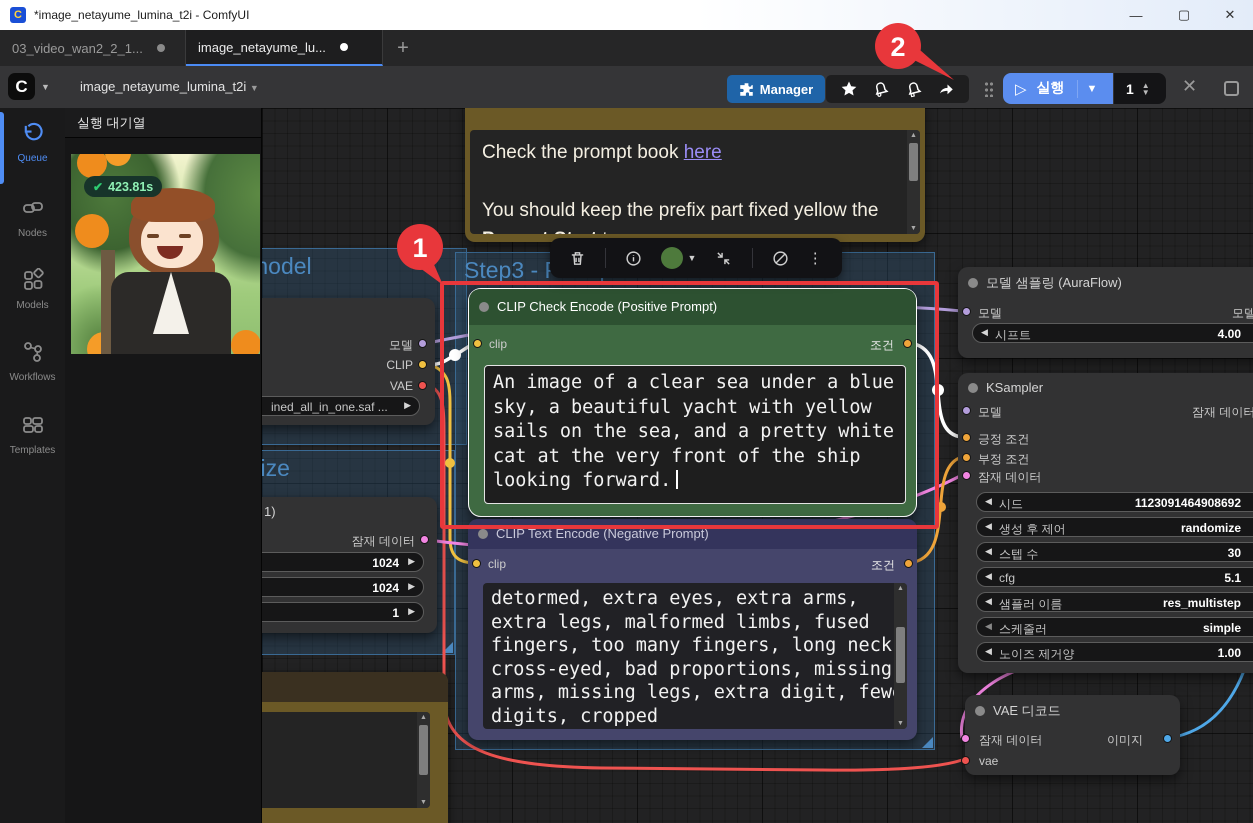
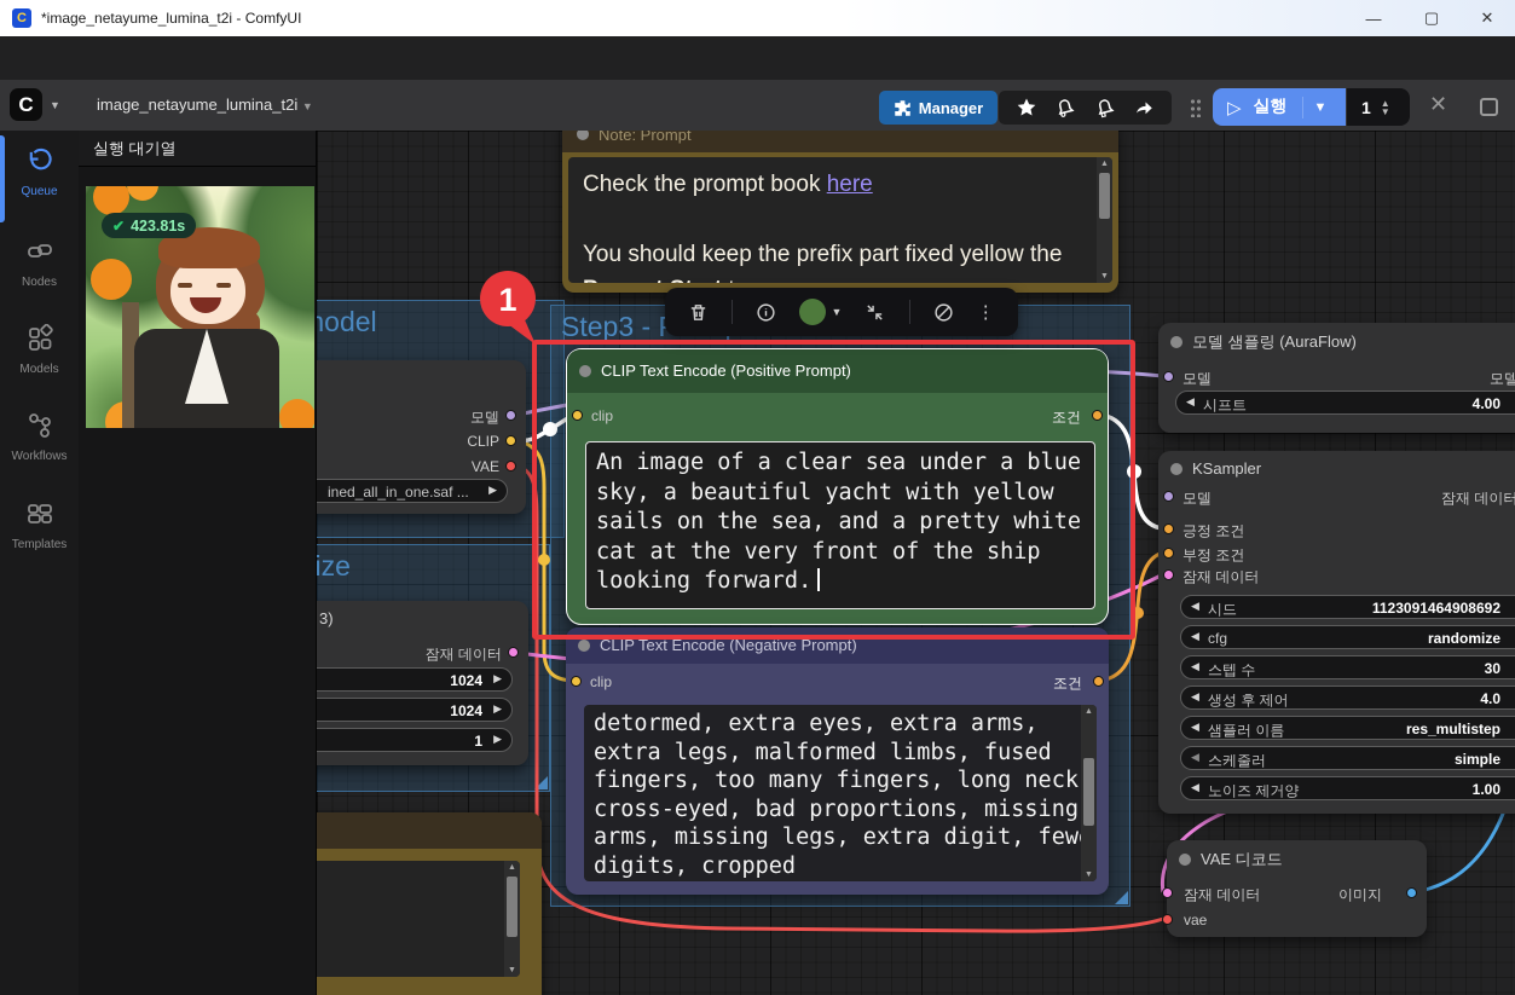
  C
  *image_netayume_lumina_t2i - ComfyUI
  —
  ▢
  ✕
- 03_video_wan2_2_1...
- image_netayume_lu...
- +
  C
  ▼
  image_netayume_lumina_t2i ▼
  Manager
  ▷
  실행
  ▼
  1
  ▲
  ▼
  ✕
  Queue
  Nodes
  Models
  Workflows
  Templates
  실행 대기열
  ✔
  423.81s
  odel
  ize
  모델
  CLIP
  VAE
  ined_all_in_one.saf ...
  ▶
- 1)
+ 3)
  잠재 데이터
  1024
  ▶
  1024
  ▶
  1
  ▶
+ Note: Prompt
  Check the prompt book here
  You should keep the prefix part fixed yellow the
- CLIP Check Encode (Positive Prompt)
+ CLIP Text Encode (Positive Prompt)
  clip
  조건
  An image of a clear sea under a blue
  sky, a beautiful yacht with yellow
  sails on the sea, and a pretty white
  cat at the very front of the ship
  looking forward.
  CLIP Text Encode (Negative Prompt)
  clip
  조건
  detormed, extra eyes, extra arms,
  extra legs, malformed limbs, fused
  fingers, too many fingers, long neck
  cross-eyed, bad proportions, missing
  arms, missing legs, extra digit, few
  digits, cropped
  모델 샘플링 (AuraFlow)
  모델
  모델
  ◀
  시프트
  4.00
  KSampler
  모델
  잠재 데이터
  긍정 조건
  부정 조건
  잠재 데이터
  ◀
  시드
  1123091464908692
  ◀
- 생성 후 제어
+ cfg
  randomize
  ◀
  스텝 수
  30
  ◀
- cfg
+ 생성 후 제어
- 5.1
+ 4.0
  ◀
  샘플러 이름
  res_multistep
  ◀
  스케줄러
  simple
  ◀
  노이즈 제거양
  1.00
  VAE 디코드
  잠재 데이터
  이미지
  vae
  ▼
  ⋮
  1
- 2
